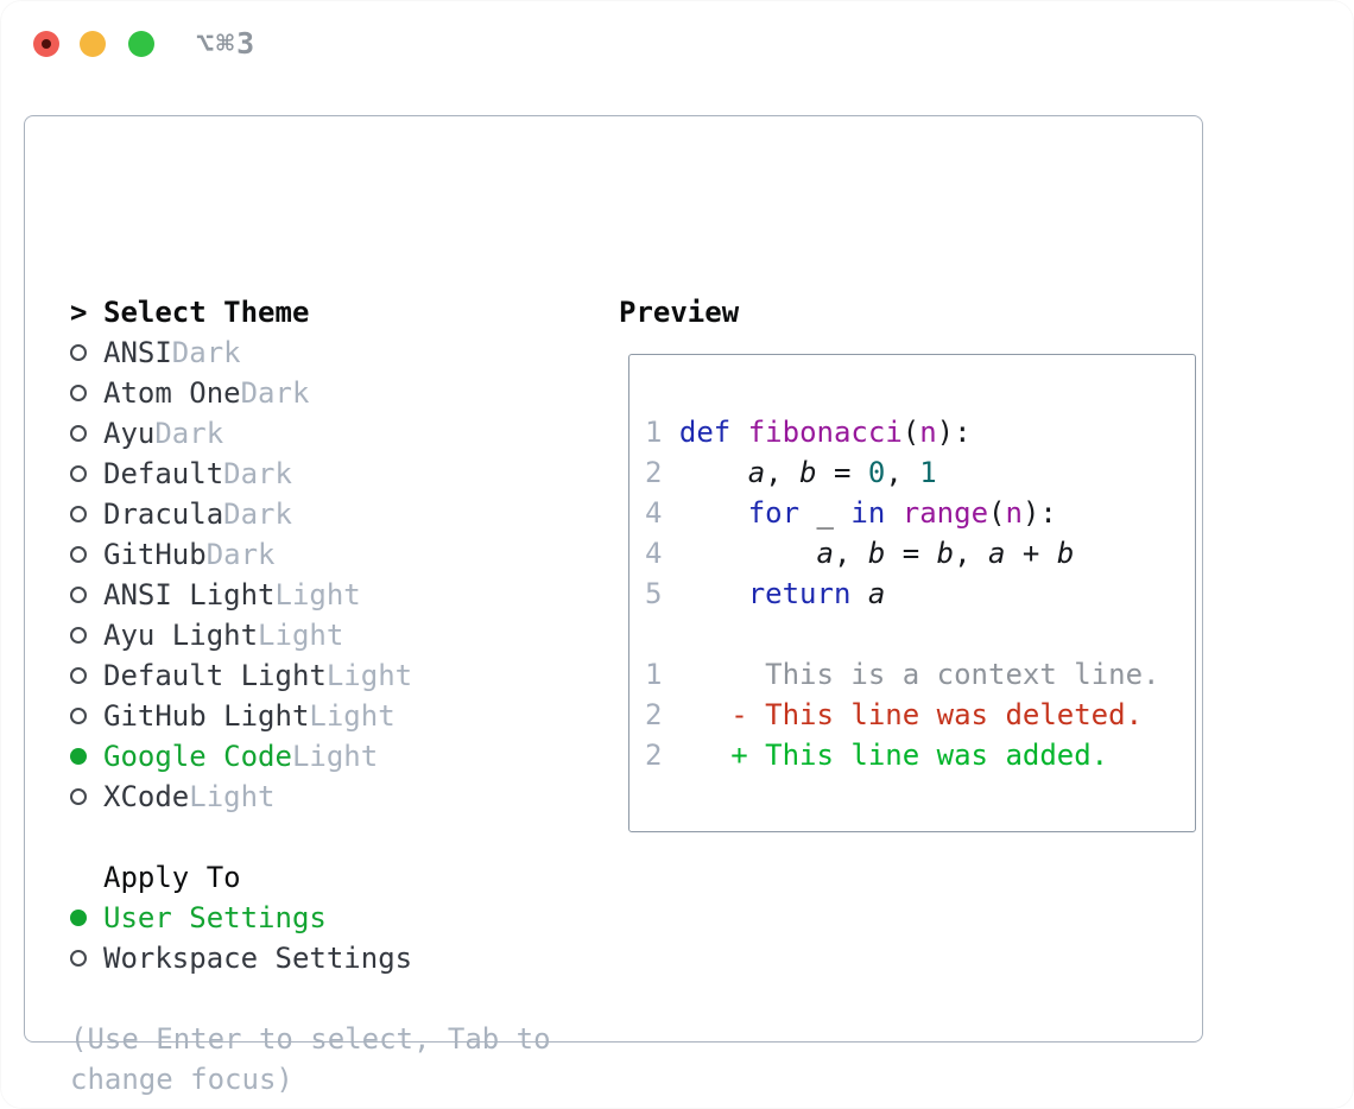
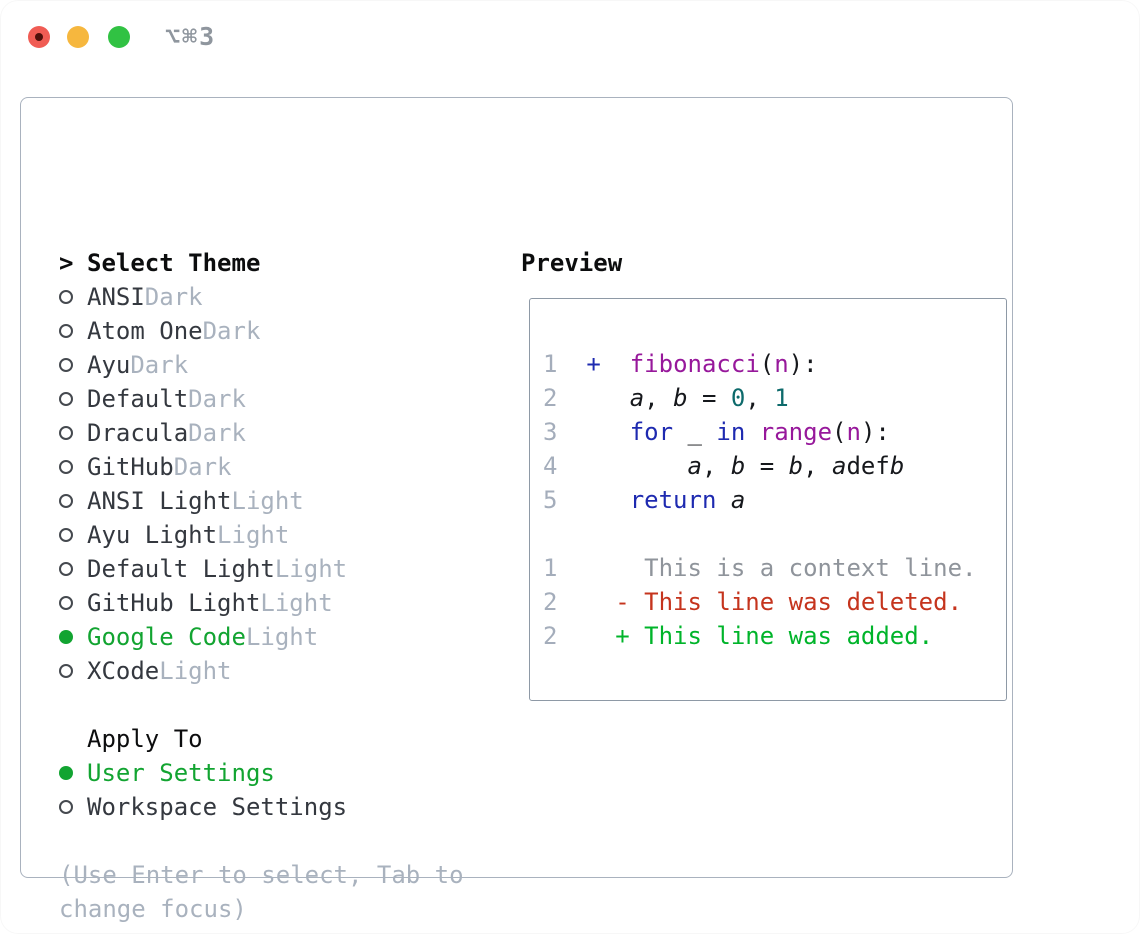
  ⌥⌘3
  >
  Select Theme
  ANSI
  Dark
  Atom One
  Dark
  Ayu
  Dark
  Default
  Dark
  Dracula
  Dark
  GitHub
  Dark
  ANSI Light
  Light
  Ayu Light
  Light
  Default Light
  Light
  GitHub Light
  Light
  Google Code
  Light
  XCode
  Light
  Apply To
  User Settings
  Workspace Settings
  (Use Enter to select, Tab to change focus)
  Preview
- 1 def fibonacci(n):
+ 1 + fibonacci(n):
  2 a, b = 0, 1
- 4 for _ in range(n):
+ 3 for _ in range(n):
- 4 a, b = b, a + b
+ 4 a, b = b, adefb
  5 return a
  1 This is a context line.
  2 - This line was deleted.
  2 + This line was added.
